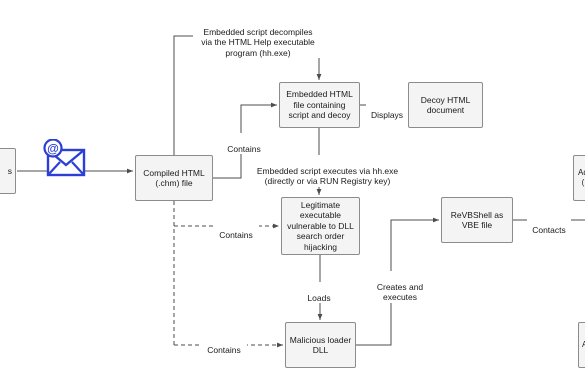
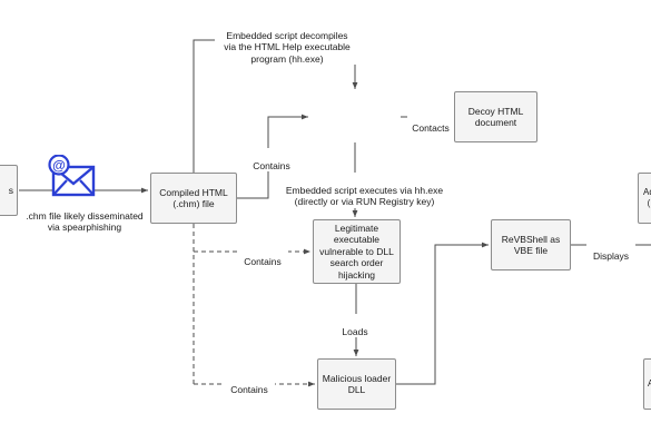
  @
  s
  Compiled HTML
  (.chm) file
- Embedded HTML
- file containing
- script and decoy
  Decoy HTML
  document
  Legitimate
  executable
  vulnerable to DLL
  search order
  hijacking
  ReVBShell as
  VBE file
  Malicious loader
  DLL
  (
  Embedded script decompiles
  via the HTML Help executable
  program (hh.exe)
  Contains
+ .chm file likely disseminated
+ via spearphishing
- Displays
+ Contacts
  Embedded script executes via hh.exe
  (directly or via RUN Registry key)
  Contains
- Contacts
+ Displays
  Loads
- Creates and
- executes
  Contains
